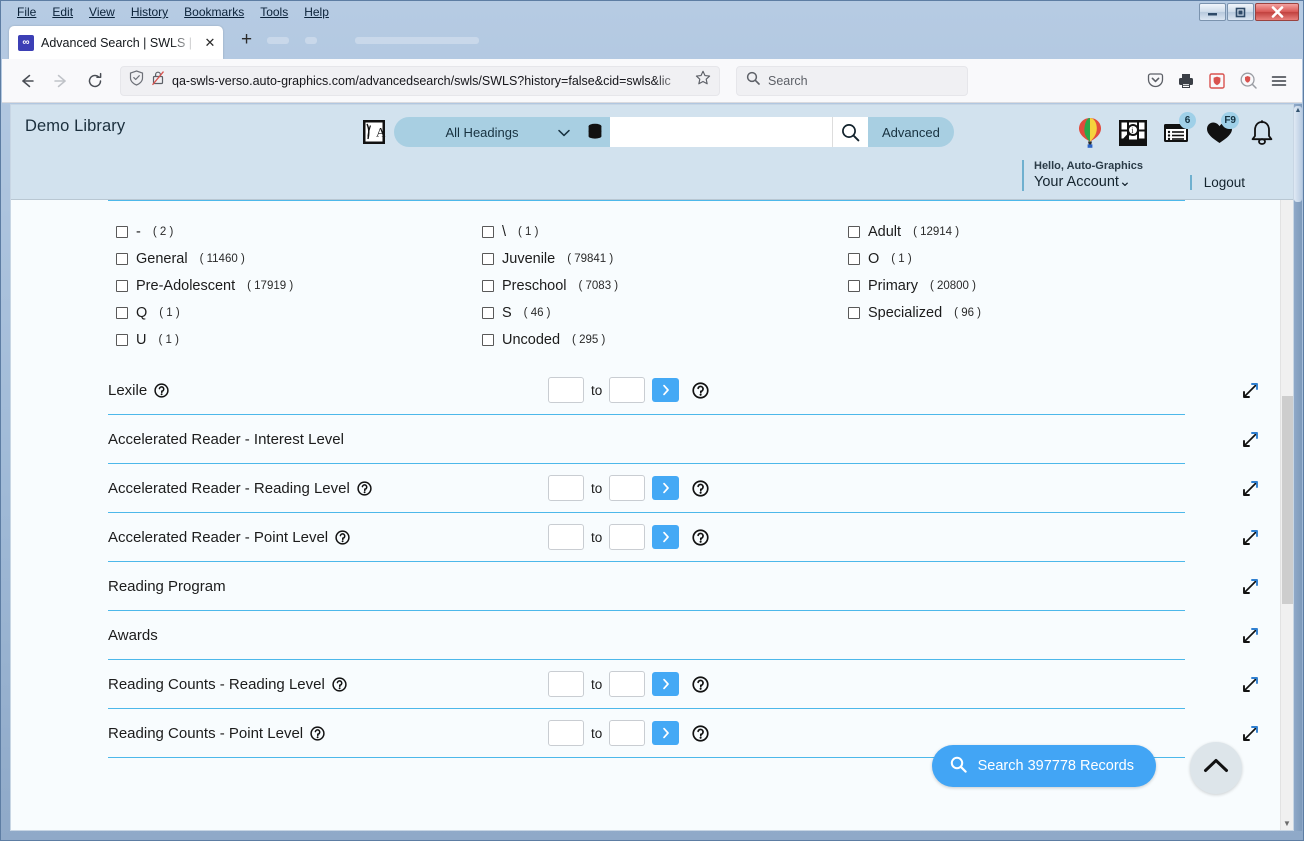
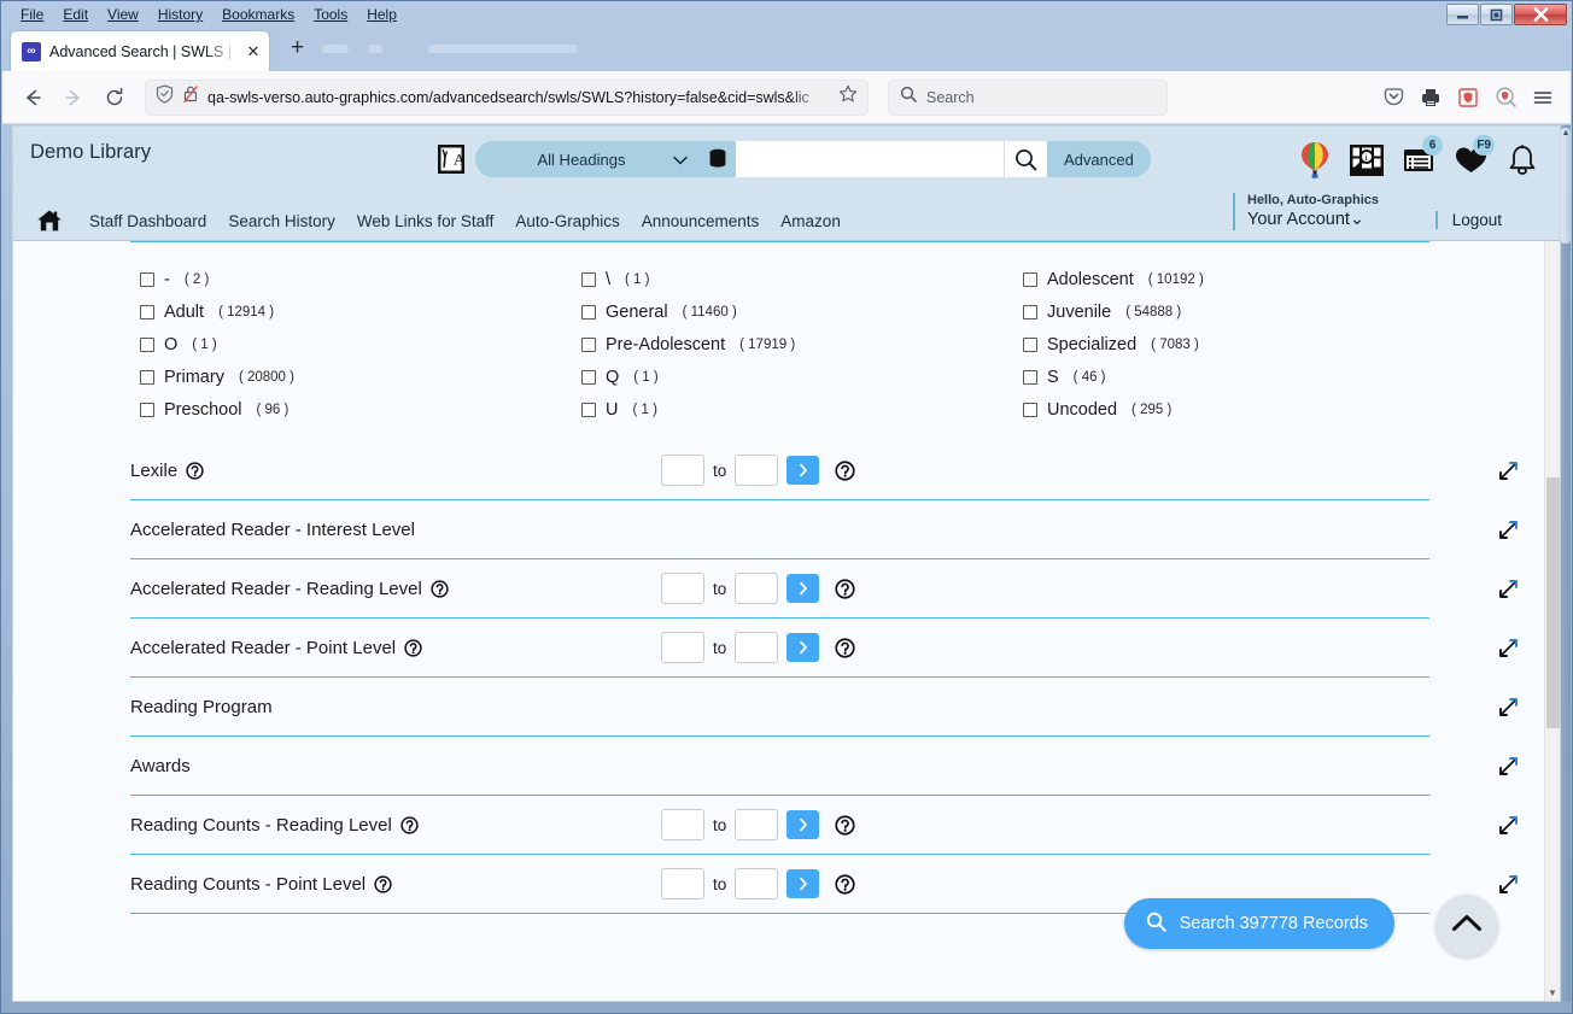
  File
  Edit
  View
  History
  Bookmarks
  Tools
  Help
  ∞
  Advanced Search | SWLS |
  ✕
  +
  qa-swls-verso.auto-graphics.com/advancedsearch/swls/SWLS?history=false&cid=swls&lic
  Search
  Demo Library
  A
  All Headings
  Advanced
  i
  6
  F9
  Hello, Auto-Graphics
  Your Account⌄
  Logout
+ Staff Dashboard
+ Search History
+ Web Links for Staff
+ Auto-Graphics
+ Announcements
+ Amazon
  -
  ( 2 )
  \
  ( 1 )
+ Adolescent
+ ( 10192 )
  Adult
  ( 12914 )
  General
  ( 11460 )
  Juvenile
- ( 79841 )
+ ( 54888 )
  O
  ( 1 )
  Pre-Adolescent
  ( 17919 )
- Preschool
+ Specialized
  ( 7083 )
  Primary
  ( 20800 )
  Q
  ( 1 )
  S
  ( 46 )
- Specialized
+ Preschool
  ( 96 )
  U
  ( 1 )
  Uncoded
  ( 295 )
  Lexile
  to
  Accelerated Reader - Interest Level
  Accelerated Reader - Reading Level
  to
  Accelerated Reader - Point Level
  to
  Reading Program
  Awards
  Reading Counts - Reading Level
  to
  Reading Counts - Point Level
  to
  Search 397778 Records
  ▼
